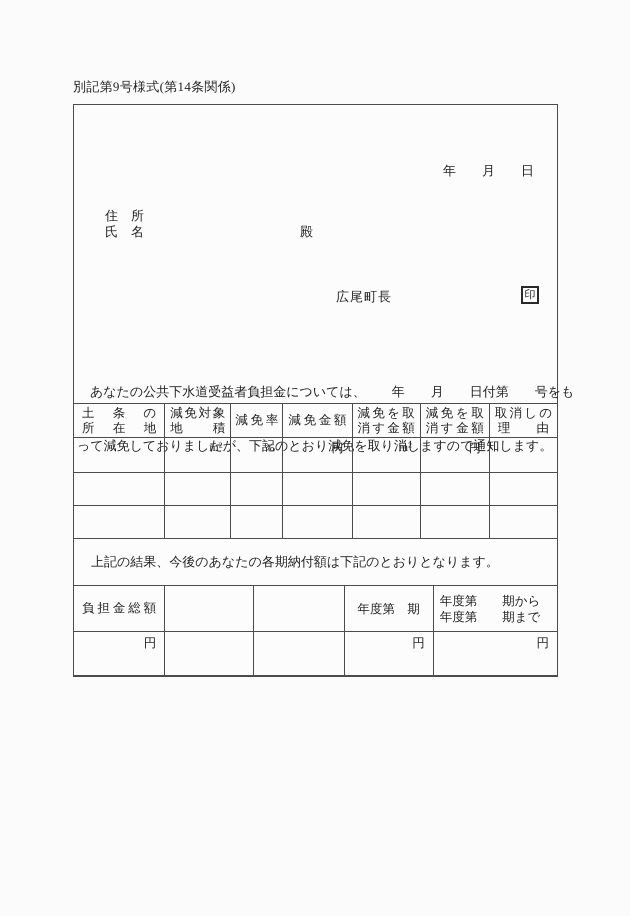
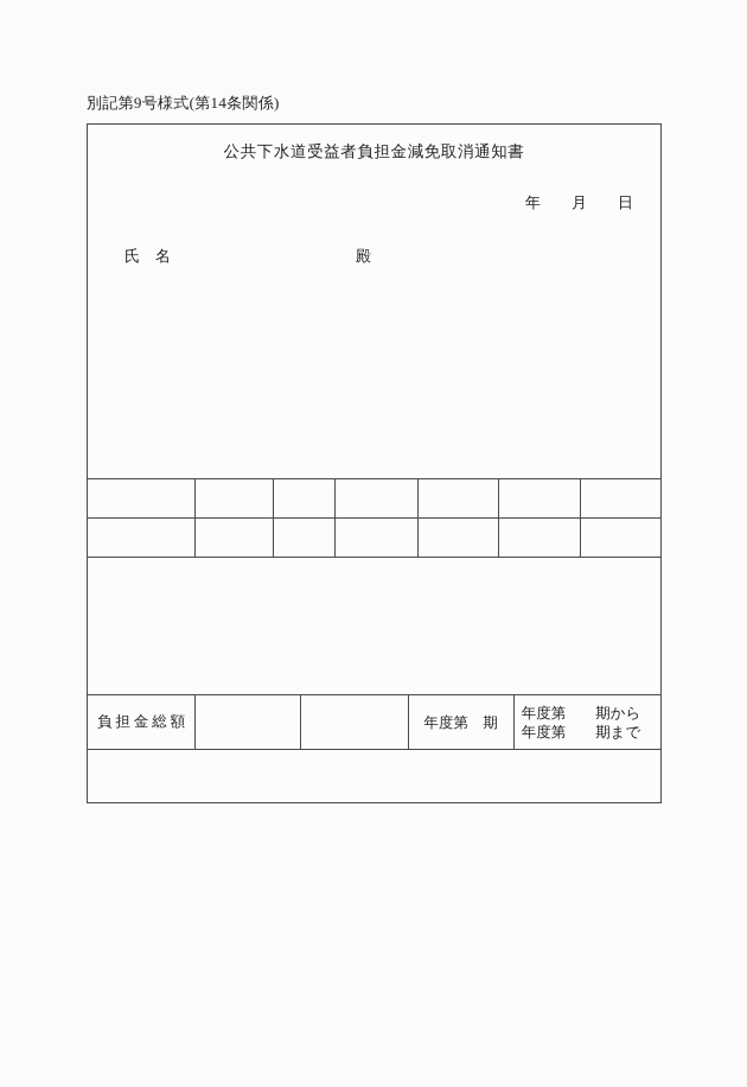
  別記第9号様式(第14条関係)
+ 公共下水道受益者負担金減免取消通知書
  年 月 日
- 住 所
  氏 名 殿
- 広尾町長
- 印
- あなたの公共下水道受益者負担金については、 年 月 日付第 号をも
- って減免しておりましたが、下記のとおり減免を取り消しますので通知します。
- 土 条 の 所 在 地	減 免 対 象 地 積	減 免 率	減 免 金 額	減 免 を 取 消 す 金 額	減 免 を 取 消 す 金 額	取 消 し の 理 由
- 	m²	%	円	m²	円
- 上記の結果、今後のあなたの各期納付額は下記のとおりとなります。
  負 担 金 総 額			年度第 期	年度第 期から 年度第 期まで
- 円			円	円
